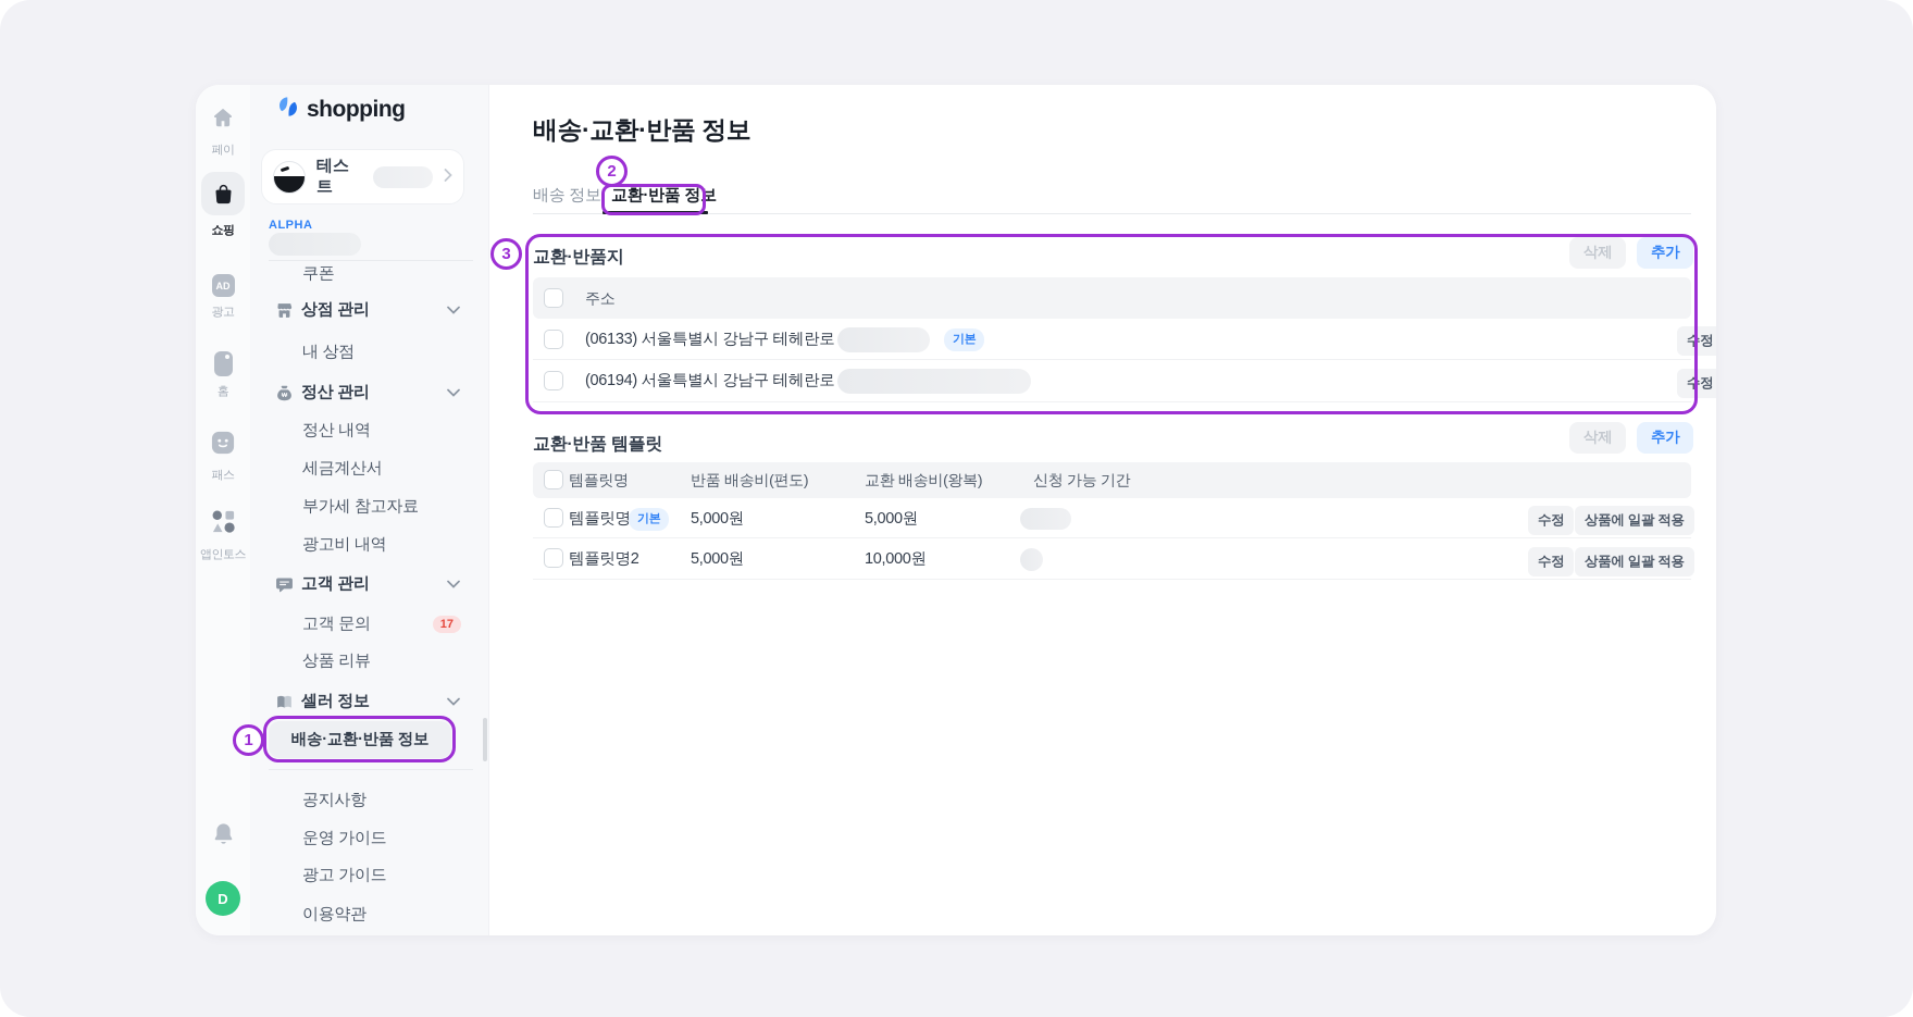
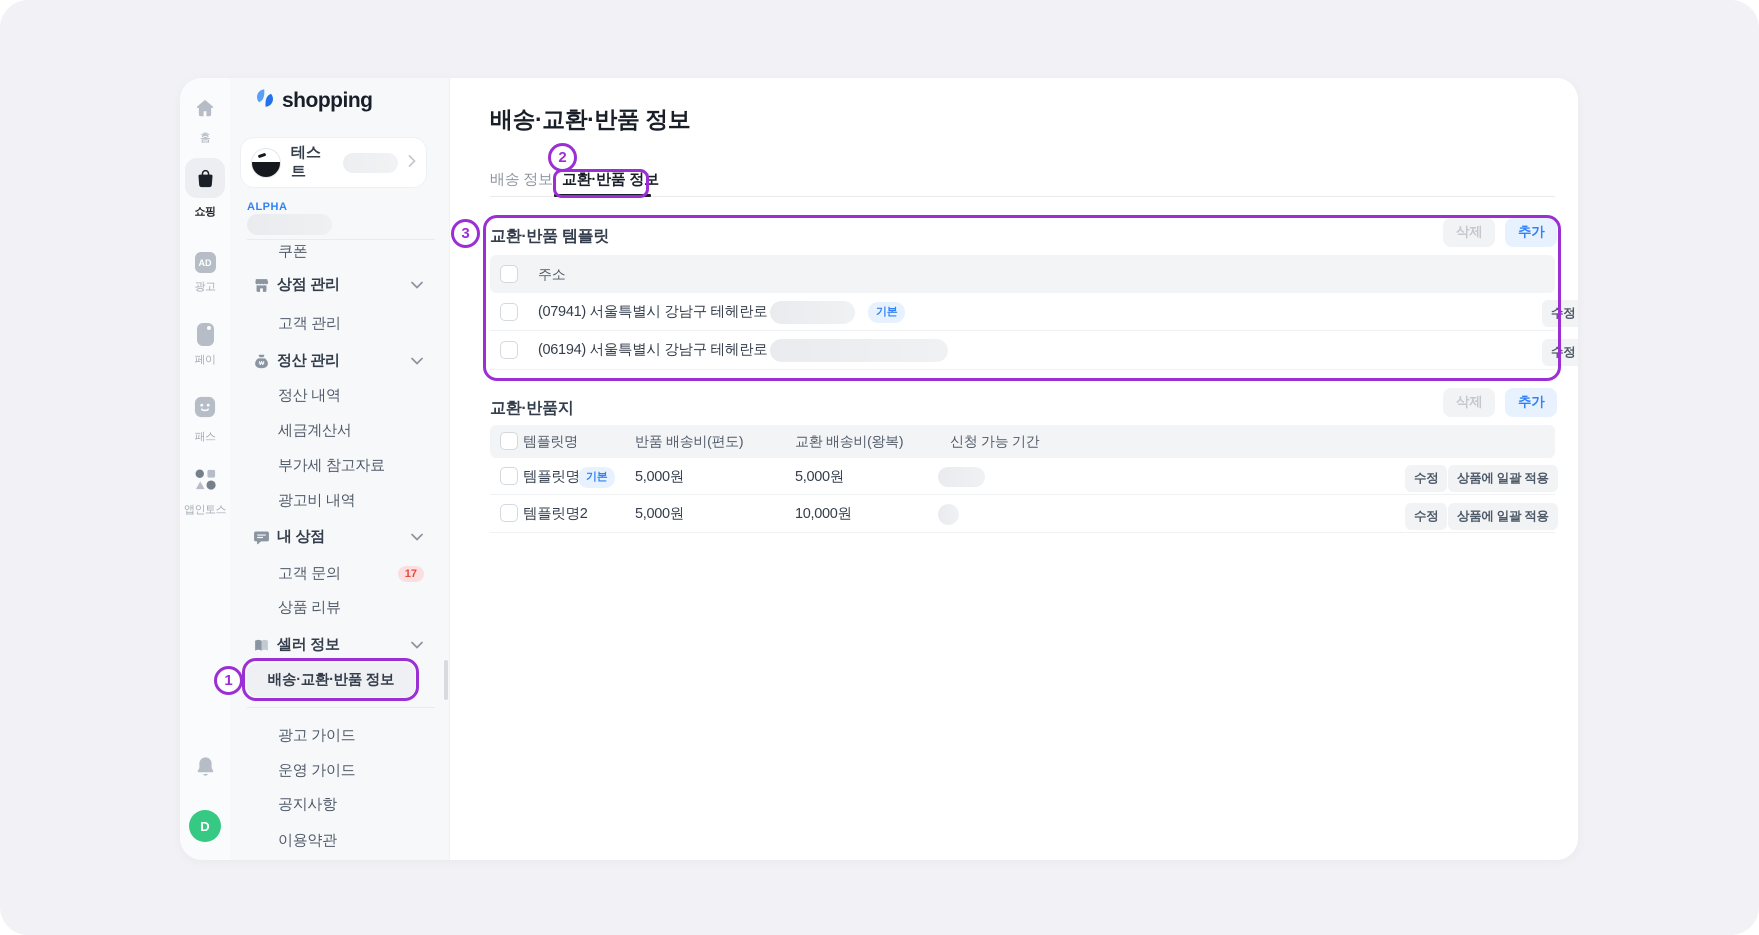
- 페이
+ 홈
  쇼핑
  AD
  광고
- 홈
+ 페이
  패스
  앱인토스
  D
  shopping
  테스트
  ALPHA
  쿠폰
  상점 관리
- 내 상점
+ 고객 관리
  정산 관리
  정산 내역
  세금계산서
  부가세 참고자료
  광고비 내역
- 고객 관리
+ 내 상점
  고객 문의
  17
  상품 리뷰
  셀러 정보
  배송·교환·반품 정보
- 공지사항
+ 광고 가이드
  운영 가이드
- 광고 가이드
+ 공지사항
  이용약관
  배송·교환·반품 정보
  배송 정보
  교환·반품 정보
- 교환·반품지
+ 교환·반품 템플릿
  삭제
  추가
  주소
- (06133) 서울특별시 강남구 테헤란로
+ (07941) 서울특별시 강남구 테헤란로
  기본
  수정
  (06194) 서울특별시 강남구 테헤란로
  수정
- 교환·반품 템플릿
+ 교환·반품지
  삭제
  추가
  템플릿명
  반품 배송비(편도)
  교환 배송비(왕복)
  신청 가능 기간
  템플릿명
  기본
  5,000원
  5,000원
  수정
  상품에 일괄 적용
  템플릿명2
  5,000원
  10,000원
  수정
  상품에 일괄 적용
  1
  2
  3
